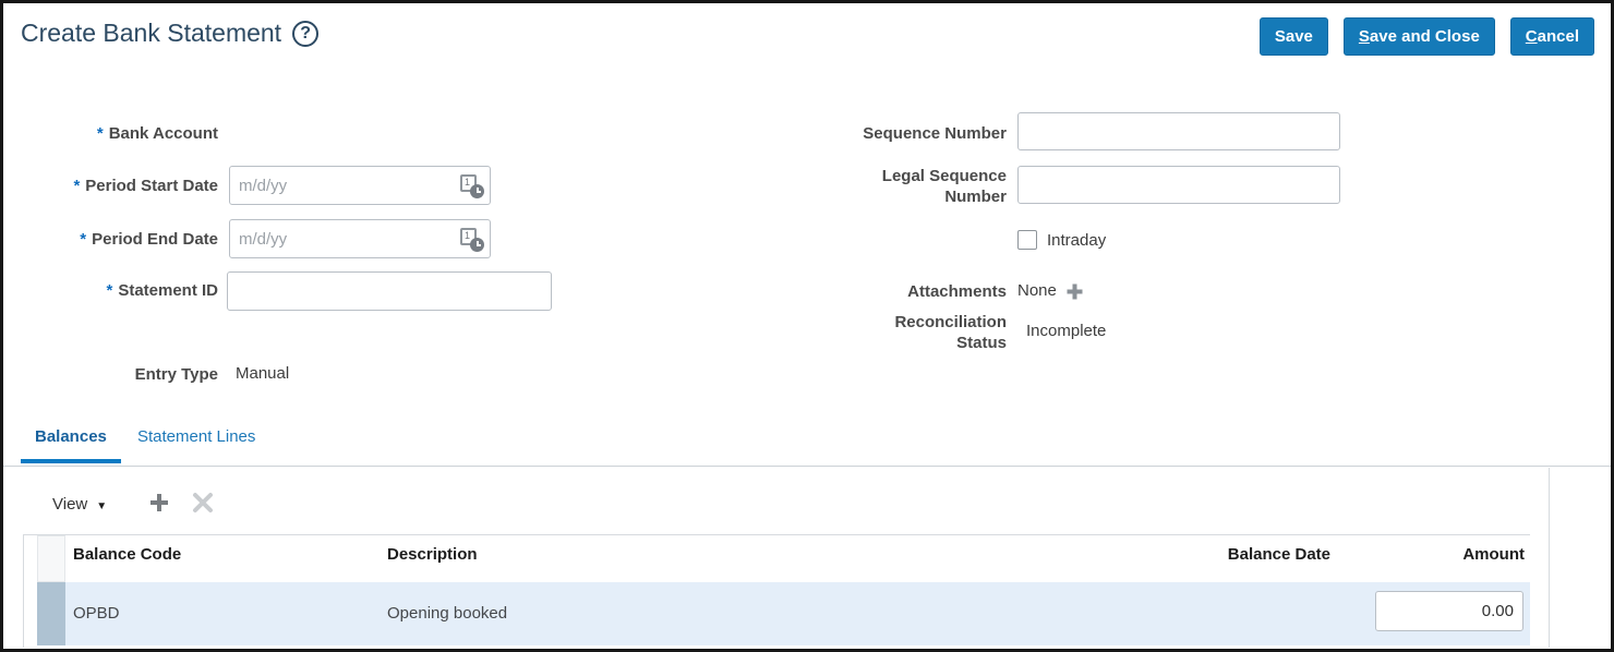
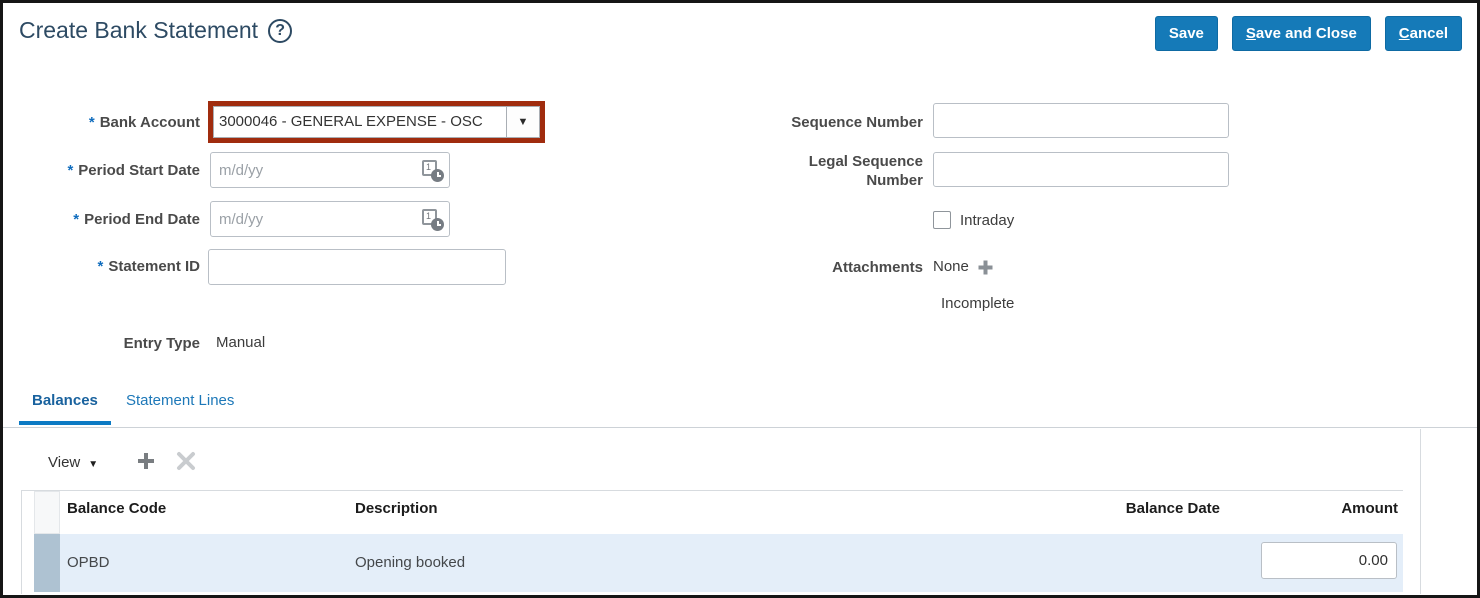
  Create Bank Statement
  ?
  Save
  Save and Close
  Cancel
  * Bank Account
+ 3000046 - GENERAL EXPENSE - OSC
+ ▼
  * Period Start Date
  m/d/yy
  * Period End Date
  m/d/yy
  * Statement ID
  Entry Type
  Manual
  Sequence Number
  Legal Sequence
  Number
  Intraday
  Attachments
  None
- Reconciliation
- Status
  Incomplete
  Balances
  Statement Lines
  View ▼
  Balance Code
  Description
  Balance Date
  Amount
  OPBD
  Opening booked
  0.00
